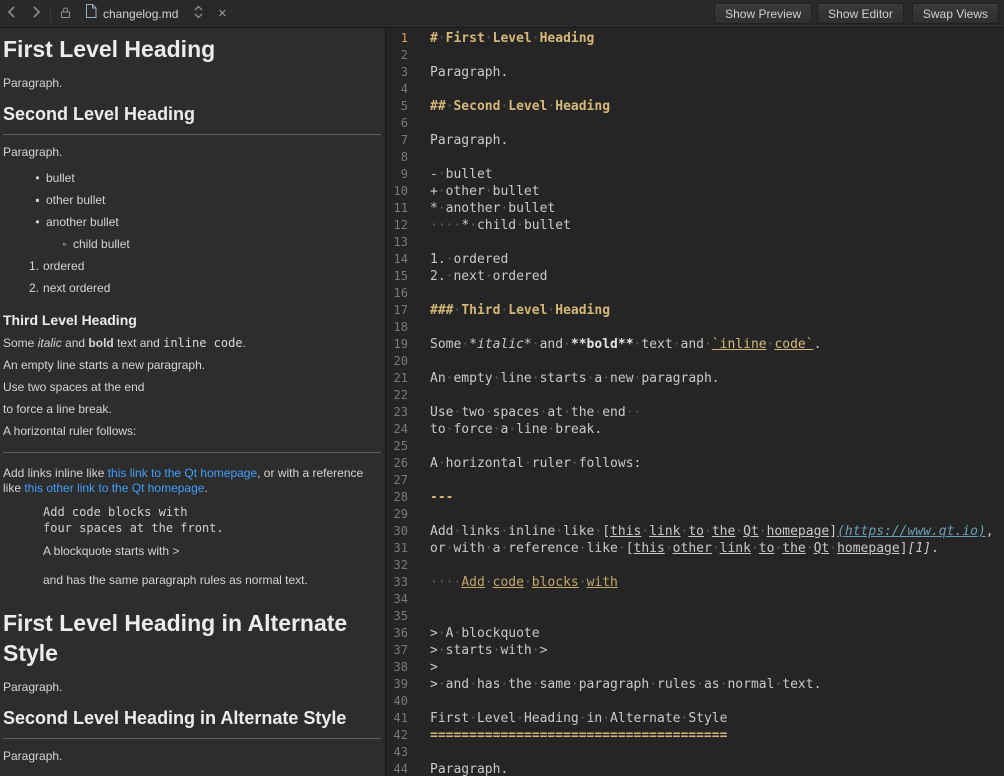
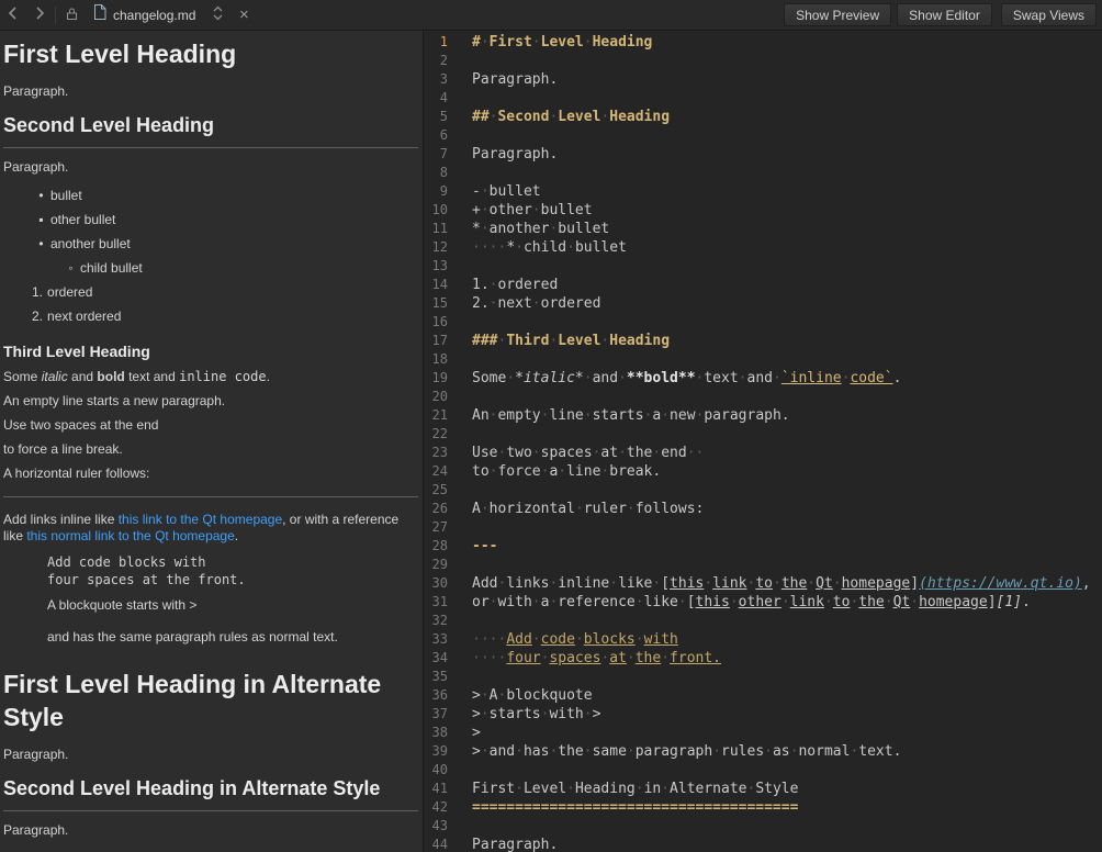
  changelog.md
  ×
  Show Preview
  Show Editor
  Swap Views
  First Level Heading
  Paragraph.
  Second Level Heading
  Paragraph.
  • bullet
  ▪ other bullet
  • another bullet
  ◦ child bullet
  1. ordered
  2. next ordered
  Third Level Heading
  Some italic and bold text and inline code.
  An empty line starts a new paragraph.
  Use two spaces at the end
  to force a line break.
  A horizontal ruler follows:
- Add links inline like this link to the Qt homepage, or with a reference like this other link to the Qt homepage.
+ Add links inline like this link to the Qt homepage, or with a reference like this normal link to the Qt homepage.
  Add code blocks with
  four spaces at the front.
  A blockquote starts with >
  and has the same paragraph rules as normal text.
  First Level Heading in Alternate Style
  Paragraph.
  Second Level Heading in Alternate Style
  Paragraph.
  1
  #·First·Level·Heading
  2
  3
  Paragraph.
  4
  5
  ##·Second·Level·Heading
  6
  7
  Paragraph.
  8
  9
  -·bullet
  10
  +·other·bullet
  11
  *·another·bullet
  12
  ····*·child·bullet
  13
  14
  1.·ordered
  15
  2.·next·ordered
  16
  17
  ###·Third·Level·Heading
  18
  19
  Some·*italic*·and·**bold**·text·and·`inline·code`.
  20
  21
  An·empty·line·starts·a·new·paragraph.
  22
  23
  Use·two·spaces·at·the·end··
  24
  to·force·a·line·break.
  25
  26
  A·horizontal·ruler·follows:
  27
  28
  ---
  29
  30
  Add·links·inline·like·[this·link·to·the·Qt·homepage](https://www.qt.io),
  31
  or·with·a·reference·like·[this·other·link·to·the·Qt·homepage][1].
  32
  33
  ····Add·code·blocks·with
  34
+ ····four·spaces·at·the·front.
  35
  36
  >·A·blockquote
  37
  >·starts·with·>
  38
  >
  39
  >·and·has·the·same·paragraph·rules·as·normal·text.
  40
  41
  First·Level·Heading·in·Alternate·Style
  42
  ======================================
  43
  44
  Paragraph.
